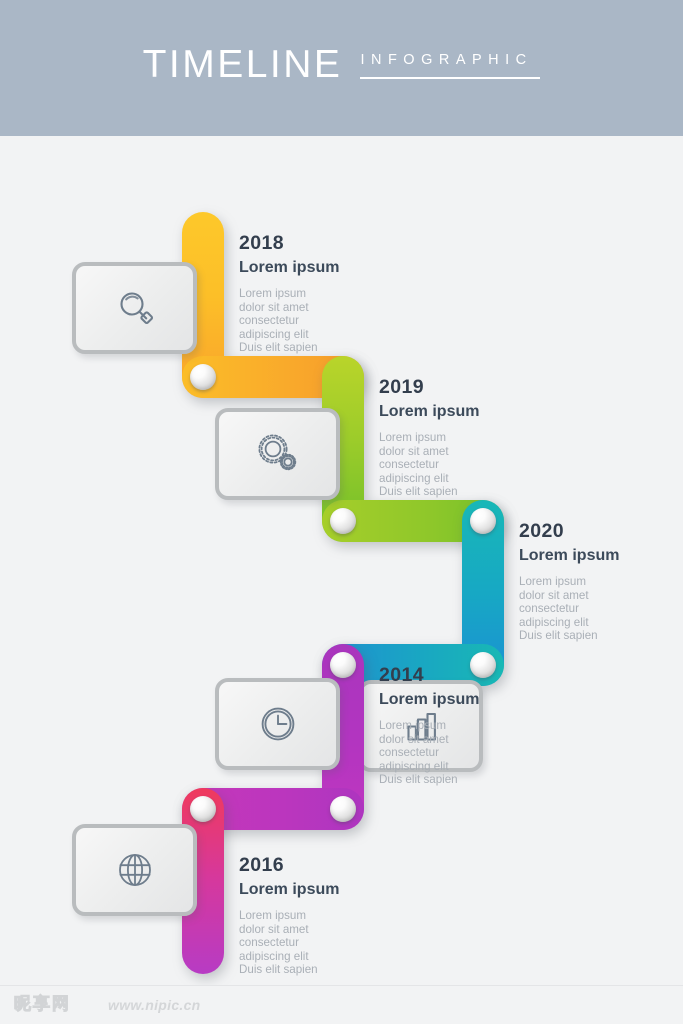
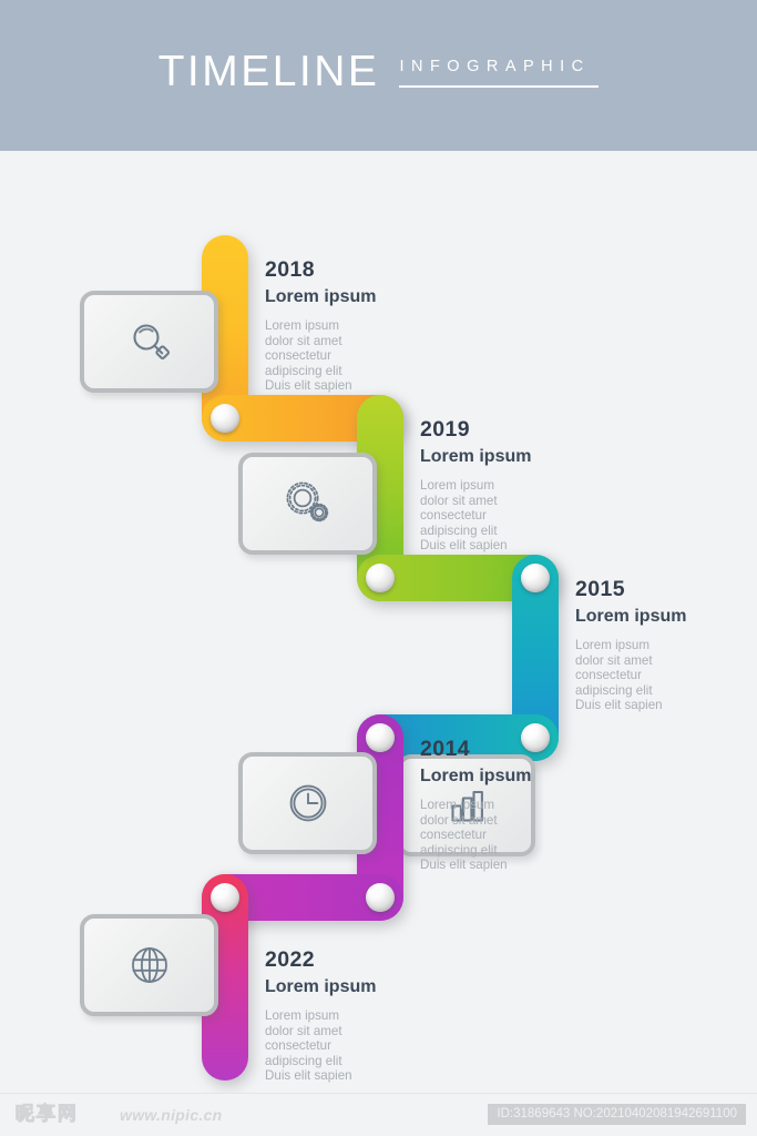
  TIMELINE
  INFOGRAPHIC
  2018
  Lorem ipsum
  Lorem ipsum
  dolor sit amet
  consectetur
  adipiscing elit
  Duis elit sapien
  2019
  Lorem ipsum
  Lorem ipsum
  dolor sit amet
  consectetur
  adipiscing elit
  Duis elit sapien
- 2020
+ 2015
  Lorem ipsum
  Lorem ipsum
  dolor sit amet
  consectetur
  adipiscing elit
  Duis elit sapien
  2014
  Lorem ipsum
  Lorem ipsum
  dolor sit amet
  consectetur
  adipiscing elit
  Duis elit sapien
- 2016
+ 2022
  Lorem ipsum
  Lorem ipsum
  dolor sit amet
  consectetur
  adipiscing elit
  Duis elit sapien
  昵
  享
  网
  www.nipic.cn
+ ID:31869643 NO:20210402081942691100
